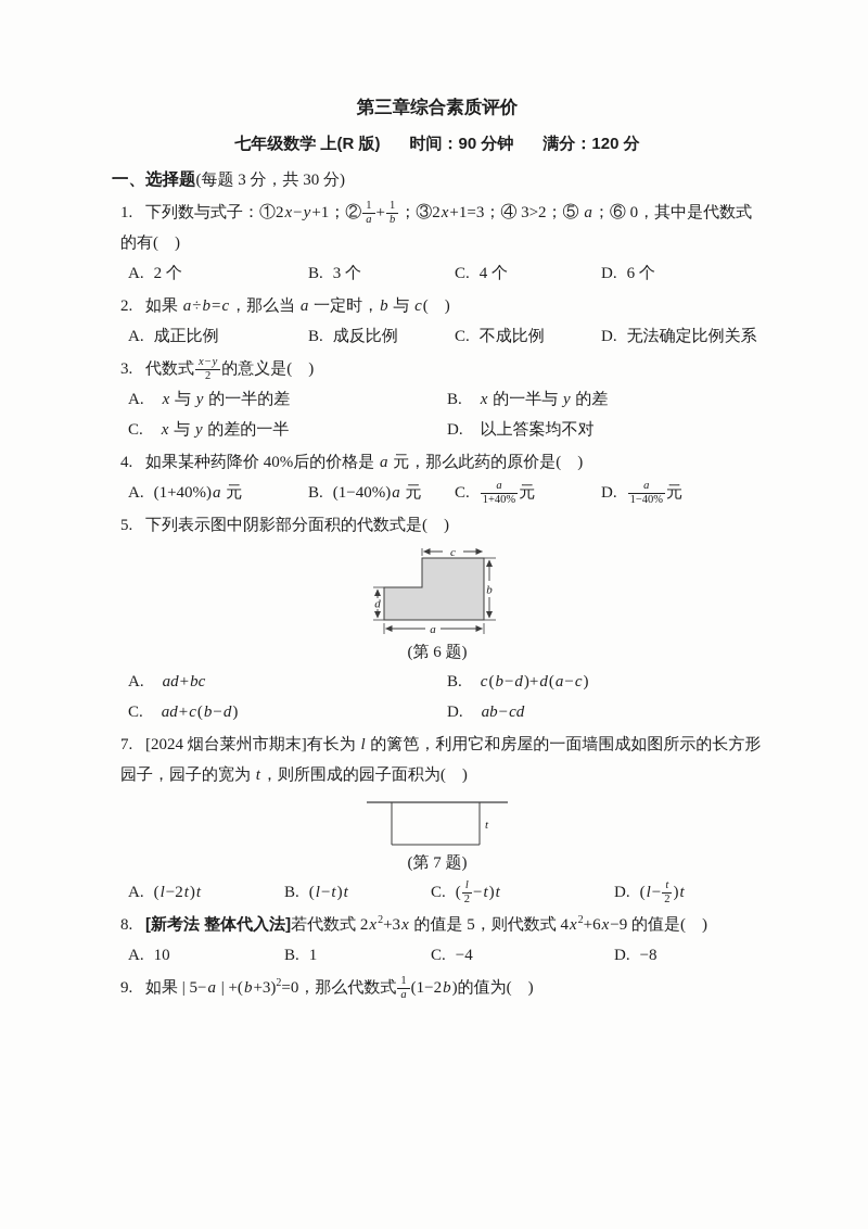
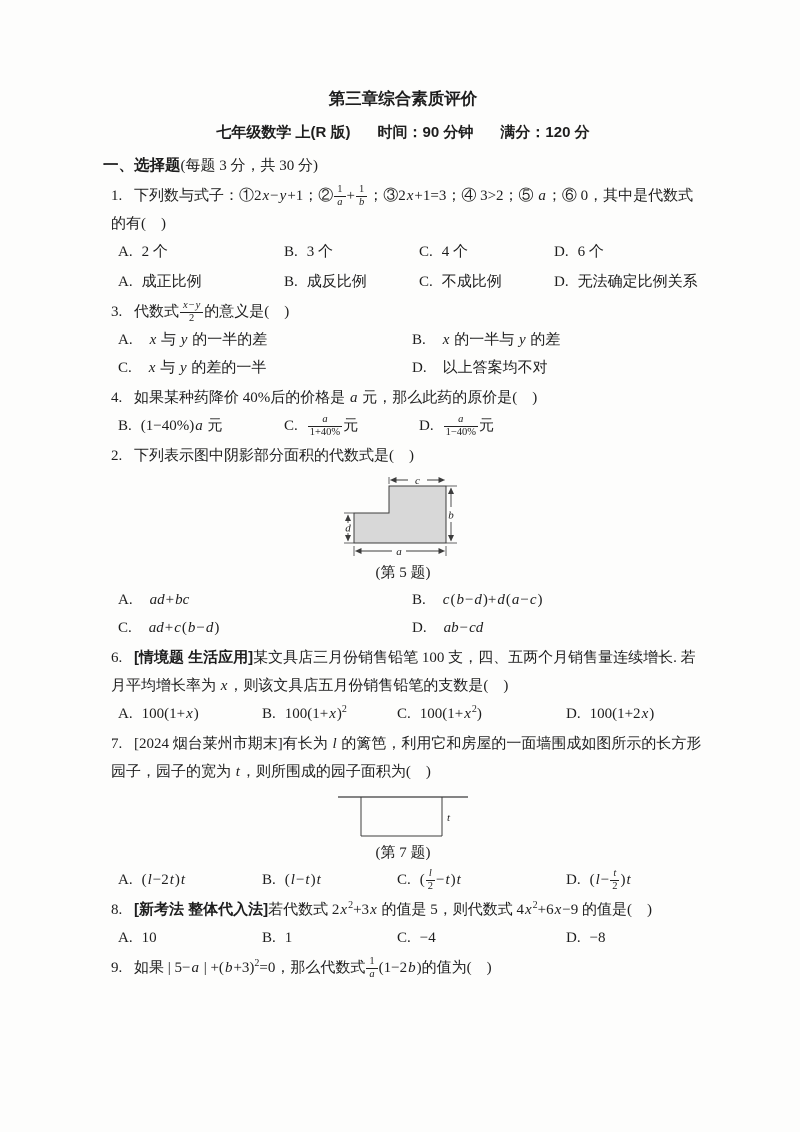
  第三章综合素质评价
  七年级数学 上(R 版) 时间：90 分钟 满分：120 分
  一、选择题(每题 3 分，共 30 分)
  1. 下列数与式子：①2x−y+1；②
  1
  a
  +
  1
  b
  ；③2x+1=3；④ 3>2；⑤ a；⑥ 0，其中是代数式的有( )
  A. 2 个
  B. 3 个
  C. 4 个
  D. 6 个
- 2. 如果 a÷b=c，那么当 a 一定时，b 与 c( )
  A. 成正比例
  B. 成反比例
  C. 不成比例
  D. 无法确定比例关系
  3. 代数式
  x−y
  2
  的意义是( )
  A. x 与 y 的一半的差
  B. x 的一半与 y 的差
  C. x 与 y 的差的一半
  D. 以上答案均不对
  4. 如果某种药降价 40%后的价格是 a 元，那么此药的原价是( )
- A. (1+40%)a 元
  B. (1−40%)a 元
  C.
  a
  1+40%
  元
  D.
  a
  1−40%
  元
- 5. 下列表示图中阴影部分面积的代数式是( )
+ 2. 下列表示图中阴影部分面积的代数式是( )
  c
  b
  d
  a
- (第 6 题)
+ (第 5 题)
  A. ad+bc
  B. c(b−d)+d(a−c)
  C. ad+c(b−d)
  D. ab−cd
+ 6. [情境题 生活应用]某文具店三月份销售铅笔 100 支，四、五两个月销售量连续增长. 若月平均增长率为 x，则该文具店五月份销售铅笔的支数是( )
+ A. 100(1+x)
+ B. 100(1+x)2
+ C. 100(1+x2)
+ D. 100(1+2x)
  7. [2024 烟台莱州市期末]有长为 l 的篱笆，利用它和房屋的一面墙围成如图所示的长方形园子，园子的宽为 t，则所围成的园子面积为( )
  t
  (第 7 题)
  A. (l−2t)t
  B. (l−t)t
  C. (
  l
  2
  −t)t
  D. (l−
  t
  2
  )t
  8. [新考法 整体代入法]若代数式 2x2+3x 的值是 5，则代数式 4x2+6x−9 的值是( )
  A. 10
  B. 1
  C. −4
  D. −8
  9. 如果 | 5−a | +(b+3)2=0，那么代数式
  1
  a
  (1−2b)的值为( )
